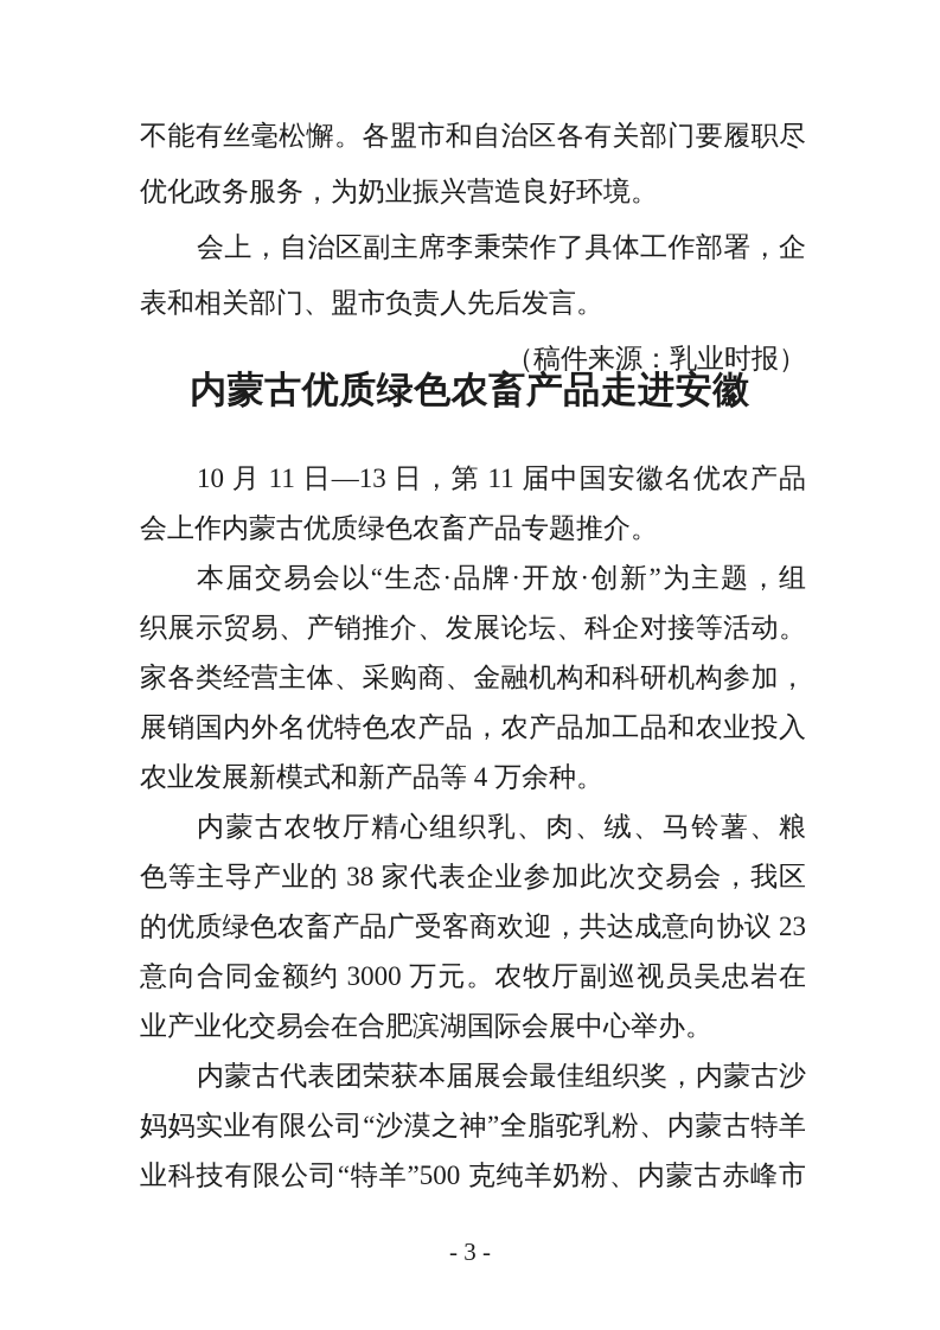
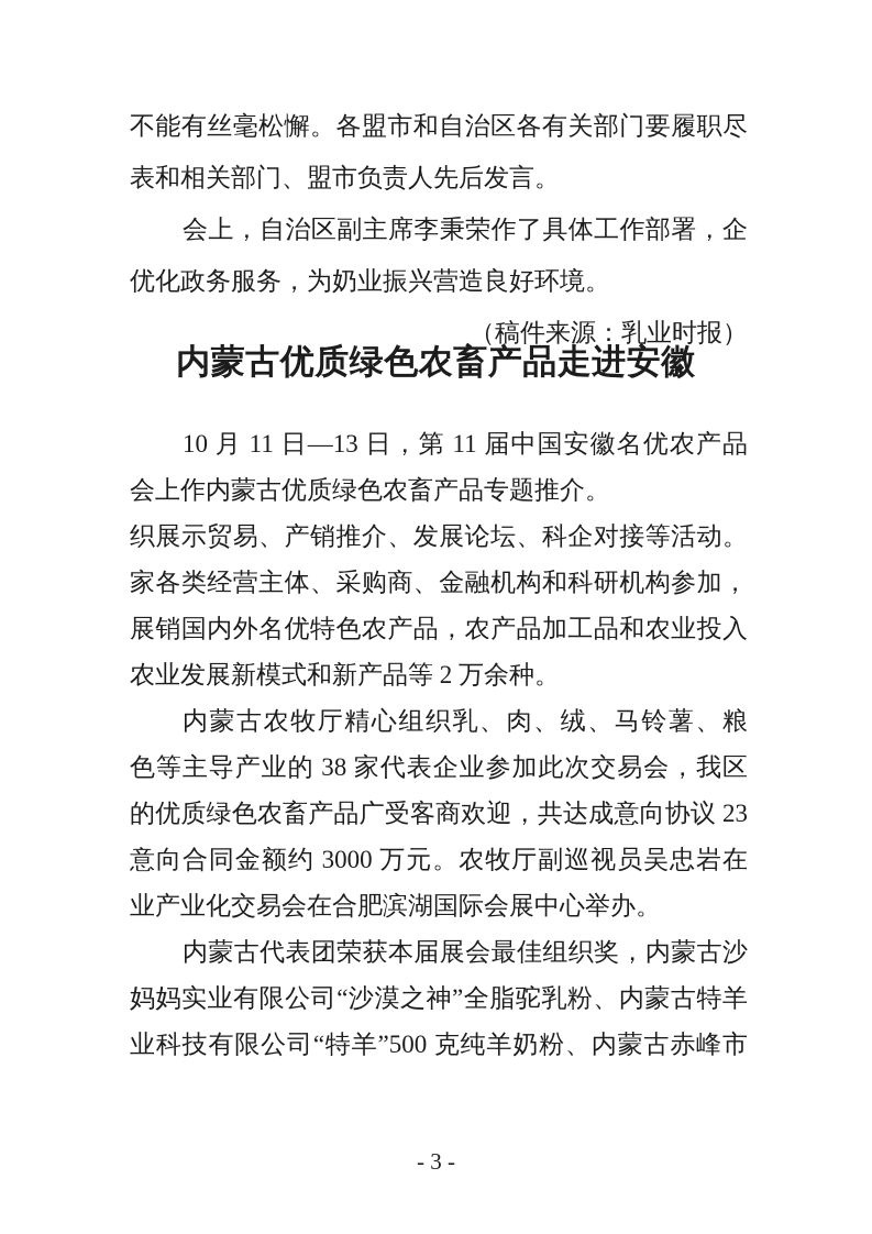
  不能有丝毫松懈。各盟市和自治区各有关部门要履职尽
- 优化政务服务，为奶业振兴营造良好环境。
+ 表和相关部门、盟市负责人先后发言。
  会上，自治区副主席李秉荣作了具体工作部署，企
- 表和相关部门、盟市负责人先后发言。
+ 优化政务服务，为奶业振兴营造良好环境。
  （稿件来源：乳业时报）
  内蒙古优质绿色农畜产品走进安徽
  10 月 11 日—13 日，第 11 届中国安徽名优农产品
  会上作内蒙古优质绿色农畜产品专题推介。
- 本届交易会以“生态·品牌·开放·创新”为主题，组
  织展示贸易、产销推介、发展论坛、科企对接等活动。
  家各类经营主体、采购商、金融机构和科研机构参加，
  展销国内外名优特色农产品，农产品加工品和农业投入
- 农业发展新模式和新产品等 4 万余种。
+ 农业发展新模式和新产品等 2 万余种。
  内蒙古农牧厅精心组织乳、肉、绒、马铃薯、粮
  色等主导产业的 38 家代表企业参加此次交易会，我区
  的优质绿色农畜产品广受客商欢迎，共达成意向协议 23
  意向合同金额约 3000 万元。农牧厅副巡视员吴忠岩在
  业产业化交易会在合肥滨湖国际会展中心举办。
  内蒙古代表团荣获本届展会最佳组织奖，内蒙古沙
  妈妈实业有限公司“沙漠之神”全脂驼乳粉、内蒙古特羊
  业科技有限公司“特羊”500 克纯羊奶粉、内蒙古赤峰市
  - 3 -
